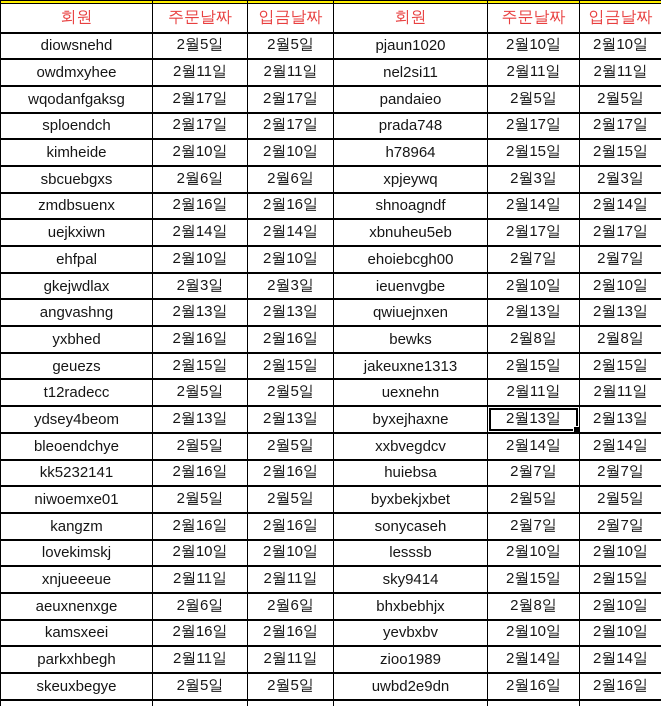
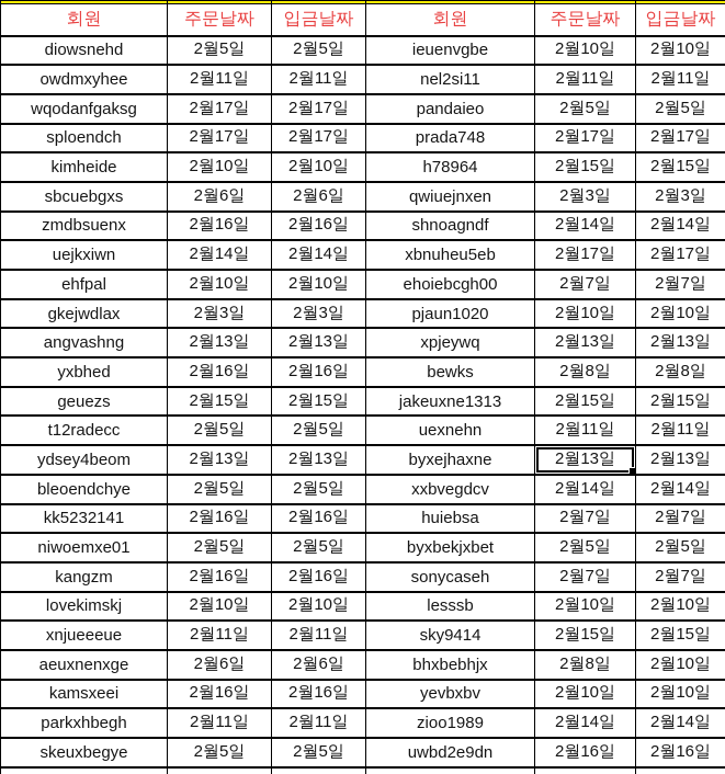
  회원	주문날짜	입금날짜	회원	주문날짜	입금날짜
- diowsnehd	2월5일	2월5일	pjaun1020	2월10일	2월10일
+ diowsnehd	2월5일	2월5일	ieuenvgbe	2월10일	2월10일
  owdmxyhee	2월11일	2월11일	nel2si11	2월11일	2월11일
  wqodanfgaksg	2월17일	2월17일	pandaieo	2월5일	2월5일
  sploendch	2월17일	2월17일	prada748	2월17일	2월17일
  kimheide	2월10일	2월10일	h78964	2월15일	2월15일
- sbcuebgxs	2월6일	2월6일	xpjeywq	2월3일	2월3일
+ sbcuebgxs	2월6일	2월6일	qwiuejnxen	2월3일	2월3일
  zmdbsuenx	2월16일	2월16일	shnoagndf	2월14일	2월14일
  uejkxiwn	2월14일	2월14일	xbnuheu5eb	2월17일	2월17일
  ehfpal	2월10일	2월10일	ehoiebcgh00	2월7일	2월7일
- gkejwdlax	2월3일	2월3일	ieuenvgbe	2월10일	2월10일
+ gkejwdlax	2월3일	2월3일	pjaun1020	2월10일	2월10일
- angvashng	2월13일	2월13일	qwiuejnxen	2월13일	2월13일
+ angvashng	2월13일	2월13일	xpjeywq	2월13일	2월13일
  yxbhed	2월16일	2월16일	bewks	2월8일	2월8일
  geuezs	2월15일	2월15일	jakeuxne1313	2월15일	2월15일
  t12radecc	2월5일	2월5일	uexnehn	2월11일	2월11일
  ydsey4beom	2월13일	2월13일	byxejhaxne	2월13일	2월13일
  bleoendchye	2월5일	2월5일	xxbvegdcv	2월14일	2월14일
  kk5232141	2월16일	2월16일	huiebsa	2월7일	2월7일
  niwoemxe01	2월5일	2월5일	byxbekjxbet	2월5일	2월5일
  kangzm	2월16일	2월16일	sonycaseh	2월7일	2월7일
  lovekimskj	2월10일	2월10일	lesssb	2월10일	2월10일
  xnjueeeue	2월11일	2월11일	sky9414	2월15일	2월15일
  aeuxnenxge	2월6일	2월6일	bhxbebhjx	2월8일	2월10일
  kamsxeei	2월16일	2월16일	yevbxbv	2월10일	2월10일
  parkxhbegh	2월11일	2월11일	zioo1989	2월14일	2월14일
  skeuxbegye	2월5일	2월5일	uwbd2e9dn	2월16일	2월16일
